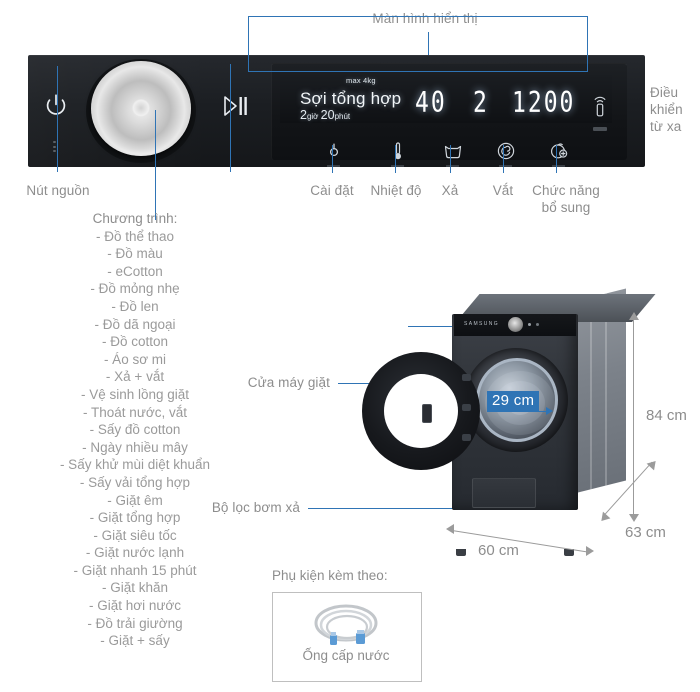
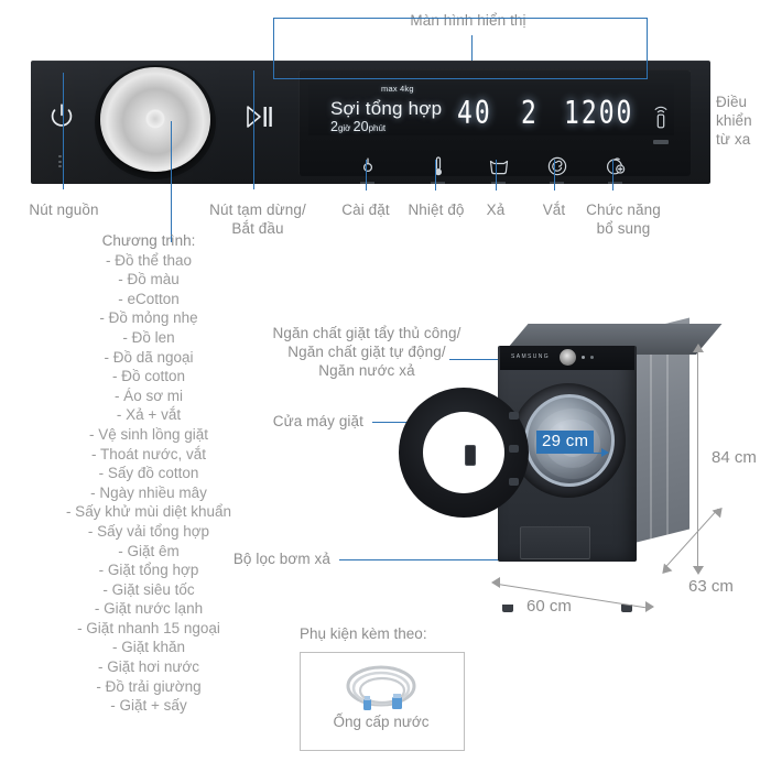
  Màn hình hiển thị
  Điều
  khiển
  từ xa
  max 4kg
  Sợi tổng hợp
  2giờ 20phút
  40
  2
  1200
  Nút nguồn
+ Nút tạm dừng/
+ Bắt đầu
  Cài đặt
  Nhiệt độ
  Xả
  Vắt
  Chức năng
  bổ sung
  Chương trình:
  - Đồ thể thao
  - Đồ màu
  - eCotton
  - Đồ mỏng nhẹ
  - Đồ len
  - Đồ dã ngoại
  - Đồ cotton
  - Áo sơ mi
  - Xả + vắt
  - Vệ sinh lồng giặt
  - Thoát nước, vắt
  - Sấy đồ cotton
  - Ngày nhiều mây
  - Sấy khử mùi diệt khuẩn
  - Sấy vải tổng hợp
  - Giặt êm
  - Giặt tổng hợp
  - Giặt siêu tốc
  - Giặt nước lạnh
- - Giặt nhanh 15 phút
+ - Giặt nhanh 15 ngoại
  - Giặt khăn
  - Giặt hơi nước
  - Đồ trải giường
  - Giặt + sấy
+ Ngăn chất giặt tẩy thủ công/
+ Ngăn chất giặt tự động/
+ Ngăn nước xả
  Cửa máy giặt
  Bộ lọc bơm xả
  29 cm
  84 cm
  60 cm
  63 cm
  Phụ kiện kèm theo:
  Ống cấp nước
